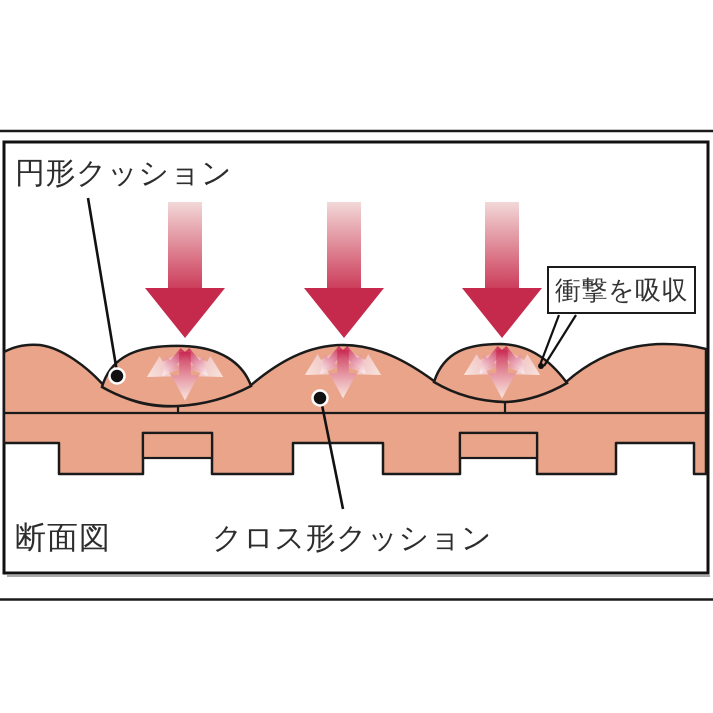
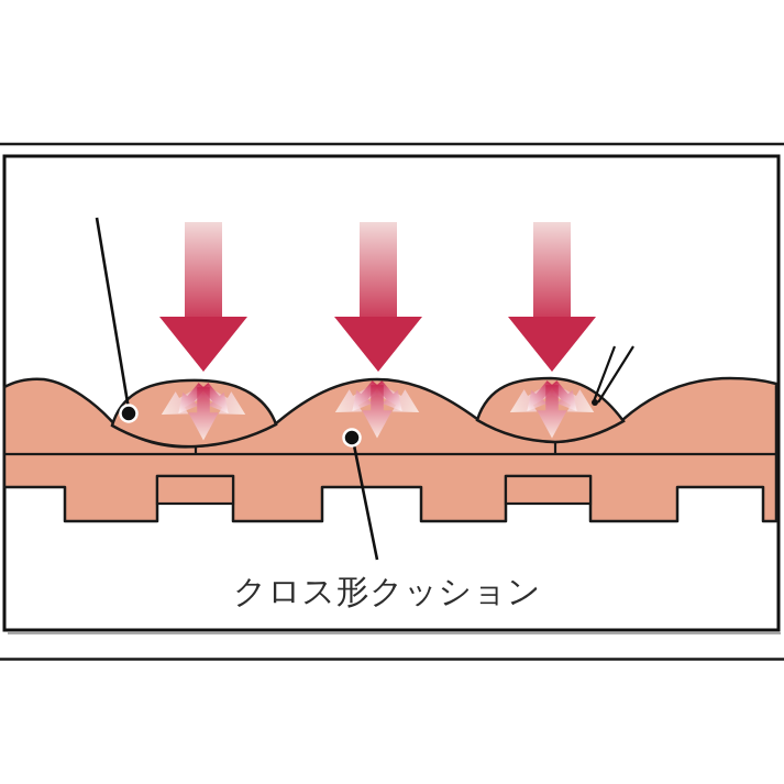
- 円形クッション
- 衝撃を吸収
- 断面図
  クロス形クッション
